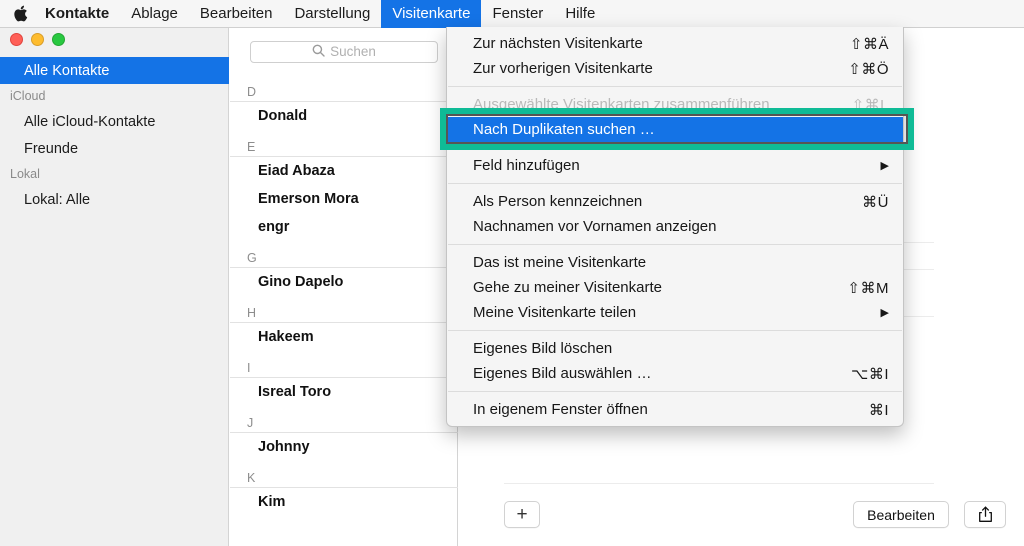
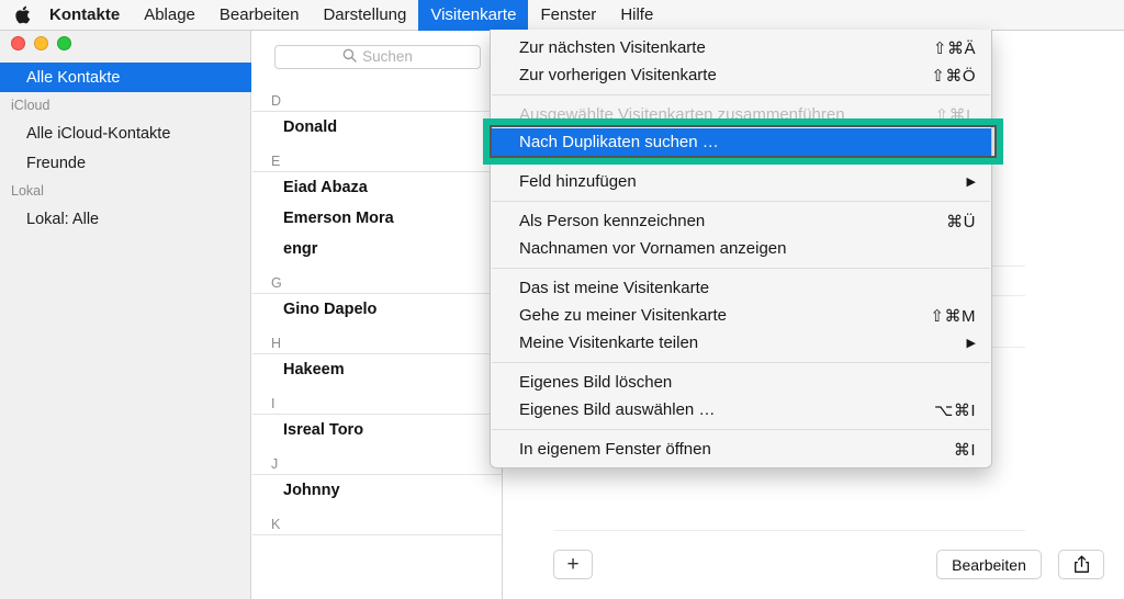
  Kontakte
  Ablage
  Bearbeiten
  Darstellung
  Visitenkarte
  Fenster
  Hilfe
  Alle Kontakte
  iCloud
  Alle iCloud-Kontakte
  Freunde
  Lokal
  Lokal: Alle
  Suchen
  D
  Donald
  E
  Eiad Abaza
  Emerson Mora
  engr
  G
  Gino Dapelo
  H
  Hakeem
  I
  Isreal Toro
  J
  Johnny
  K
- Kim
  +
  Bearbeiten
  Zur nächsten Visitenkarte
  ⇧⌘Ä
  Zur vorherigen Visitenkarte
  ⇧⌘Ö
  Ausgewählte Visitenkarten zusammenführen
  ⇧⌘L
  Nach Duplikaten suchen …
  Feld hinzufügen
  ▶
  Als Person kennzeichnen
  ⌘Ü
  Nachnamen vor Vornamen anzeigen
  Das ist meine Visitenkarte
  Gehe zu meiner Visitenkarte
  ⇧⌘M
  Meine Visitenkarte teilen
  ▶
  Eigenes Bild löschen
  Eigenes Bild auswählen …
  ⌥⌘I
  In eigenem Fenster öffnen
  ⌘I
